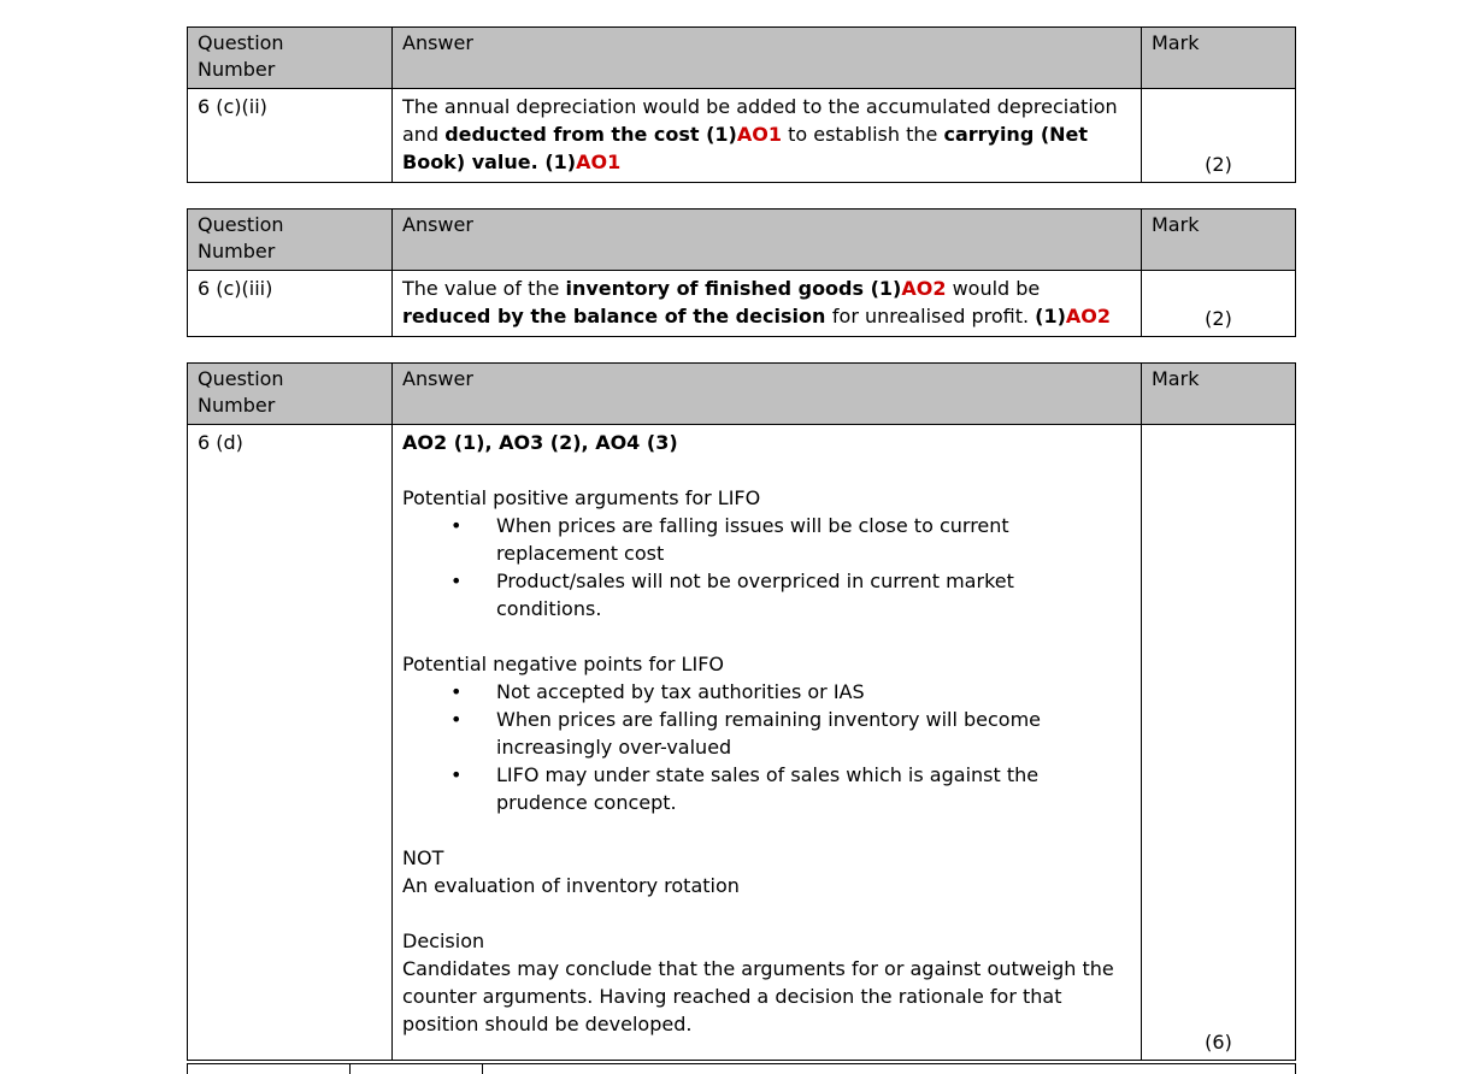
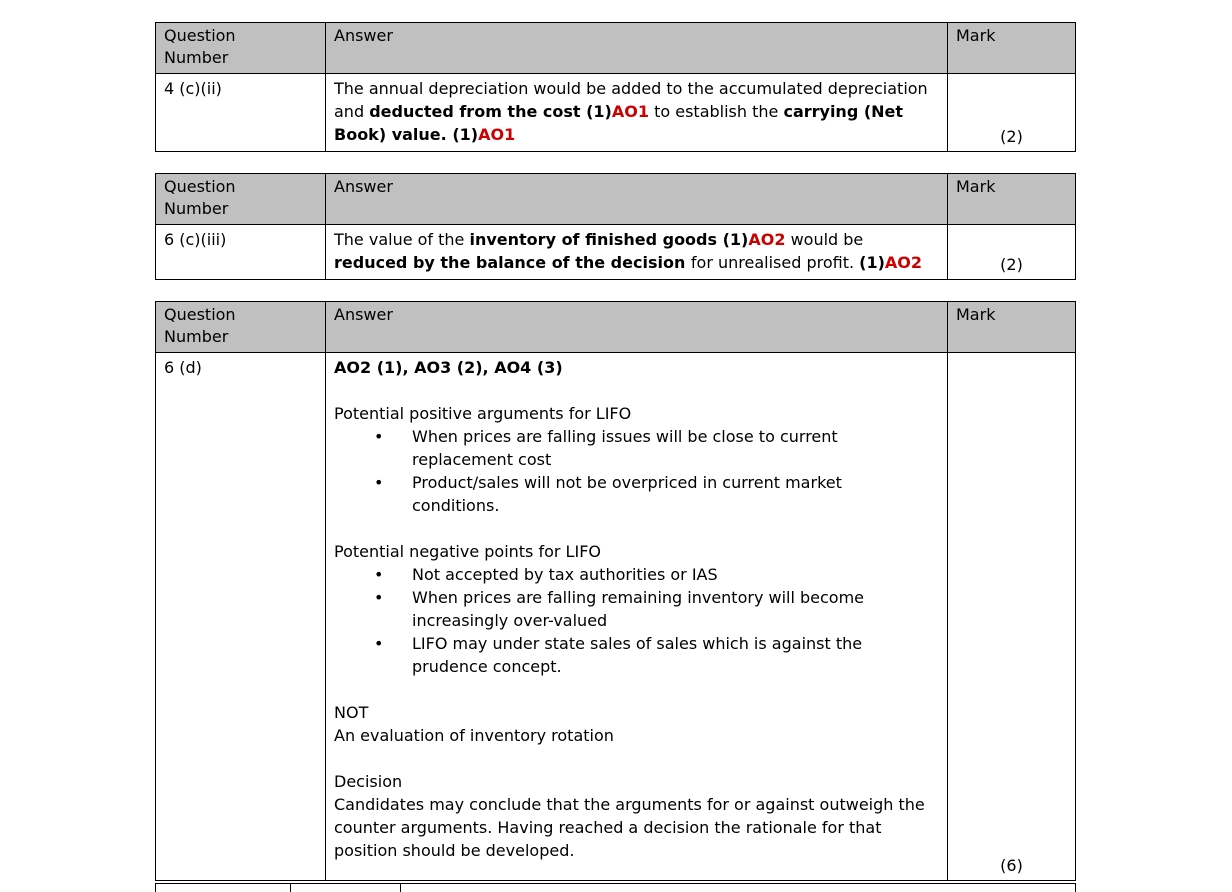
  Question Number	Answer	Mark
- 6 (c)(ii)	The annual depreciation would be added to the accumulated depreciation and deducted from the cost (1)AO1 to establish the carrying (Net Book) value. (1)AO1	(2)
+ 4 (c)(ii)	The annual depreciation would be added to the accumulated depreciation and deducted from the cost (1)AO1 to establish the carrying (Net Book) value. (1)AO1	(2)
  Question Number	Answer	Mark
  6 (c)(iii)	The value of the inventory of finished goods (1)AO2 would be reduced by the balance of the decision for unrealised profit. (1)AO2	(2)
  Question Number	Answer	Mark
  6 (d)	AO2 (1), AO3 (2), AO4 (3)Potential positive arguments for LIFOWhen prices are falling issues will be close to current replacement costProduct/sales will not be overpriced in current market conditions.Potential negative points for LIFONot accepted by tax authorities or IASWhen prices are falling remaining inventory will become increasingly over-valuedLIFO may under state sales of sales which is against the prudence concept.NOTAn evaluation of inventory rotationDecisionCandidates may conclude that the arguments for or against outweigh the counter arguments. Having reached a decision the rationale for that position should be developed.	(6)
